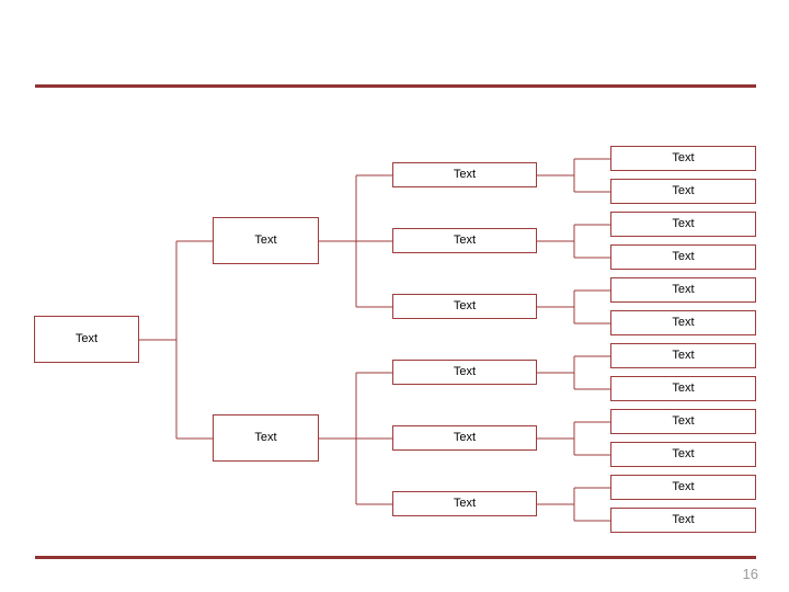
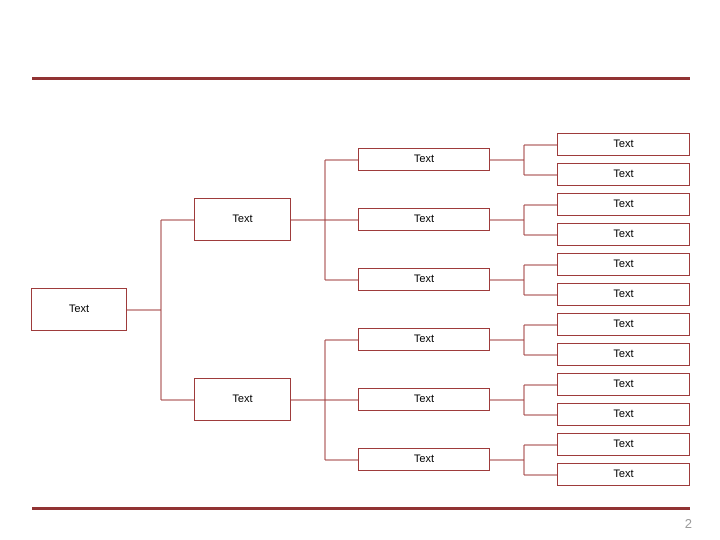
  Text
  Text
  Text
  Text
  Text
  Text
  Text
  Text
  Text
  Text
  Text
  Text
  Text
  Text
  Text
  Text
  Text
  Text
  Text
  Text
  Text
- 16
+ 2
